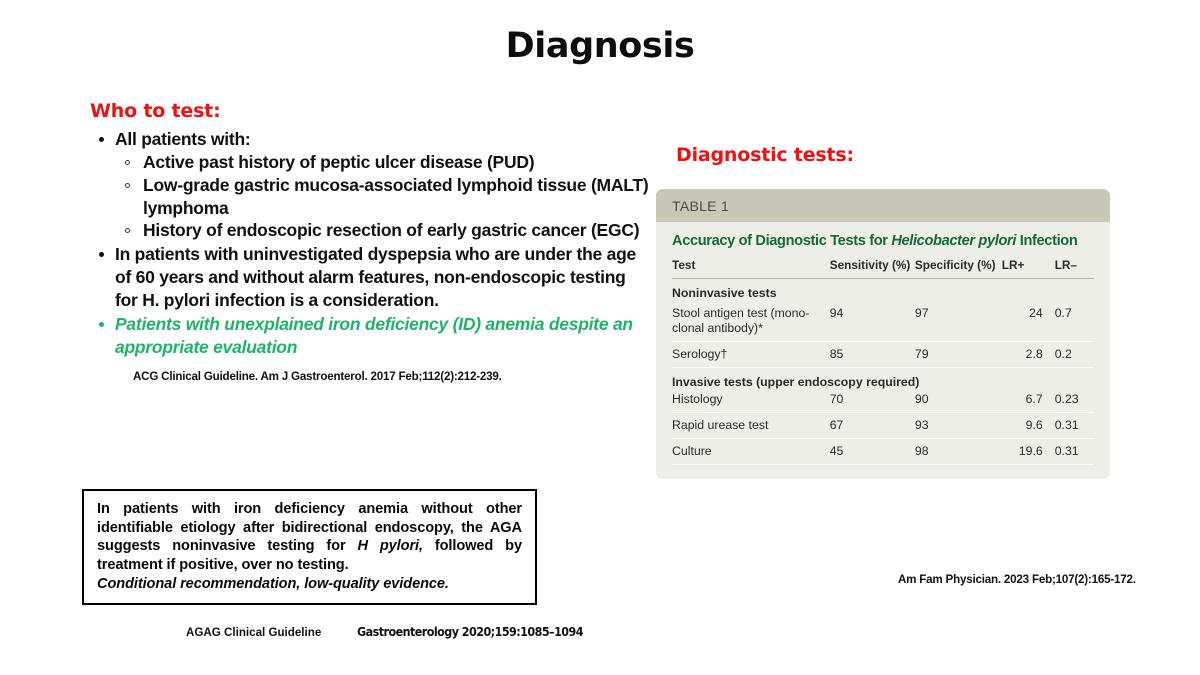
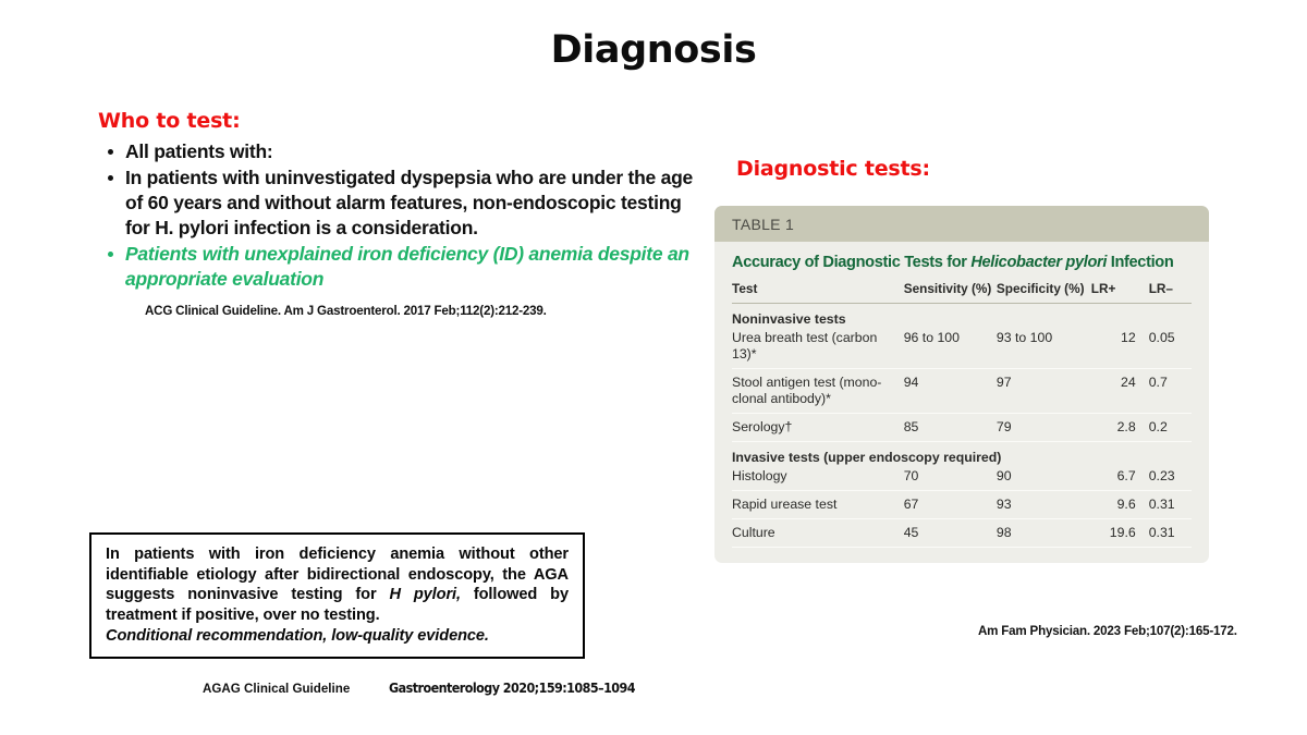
  Diagnosis
  Who to test:
  All patients with:
- Active past history of peptic ulcer disease (PUD)
- Low-grade gastric mucosa-associated lymphoid tissue (MALT) lymphoma
- History of endoscopic resection of early gastric cancer (EGC)
  In patients with uninvestigated dyspepsia who are under the age of 60 years and without alarm features, non-endoscopic testing for H. pylori infection is a consideration.
  Patients with unexplained iron deficiency (ID) anemia despite an appropriate evaluation
  ACG Clinical Guideline. Am J Gastroenterol. 2017 Feb;112(2):212-239.
  In patients with iron deficiency anemia without other identifiable etiology after bidirectional endoscopy, the AGA suggests noninvasive testing for H pylori, followed by treatment if positive, over no testing.
  Conditional recommendation, low-quality evidence.
  AGAG Clinical Guideline
  Gastroenterology 2020;159:1085–1094
  Diagnostic tests:
  TABLE 1
  Accuracy of Diagnostic Tests for Helicobacter pylori Infection
  Test	Sensitivity (%)	Specificity (%)	LR+	LR–
  Noninvasive tests
+ Urea breath test (carbon 13)*	96 to 100	93 to 100	12	0.05
  Stool antigen test (mono-clonal antibody)*	94	97	24	0.7
  Serology†	85	79	2.8	0.2
  Invasive tests (upper endoscopy required)
  Histology	70	90	6.7	0.23
  Rapid urease test	67	93	9.6	0.31
  Culture	45	98	19.6	0.31
  Am Fam Physician. 2023 Feb;107(2):165-172.
